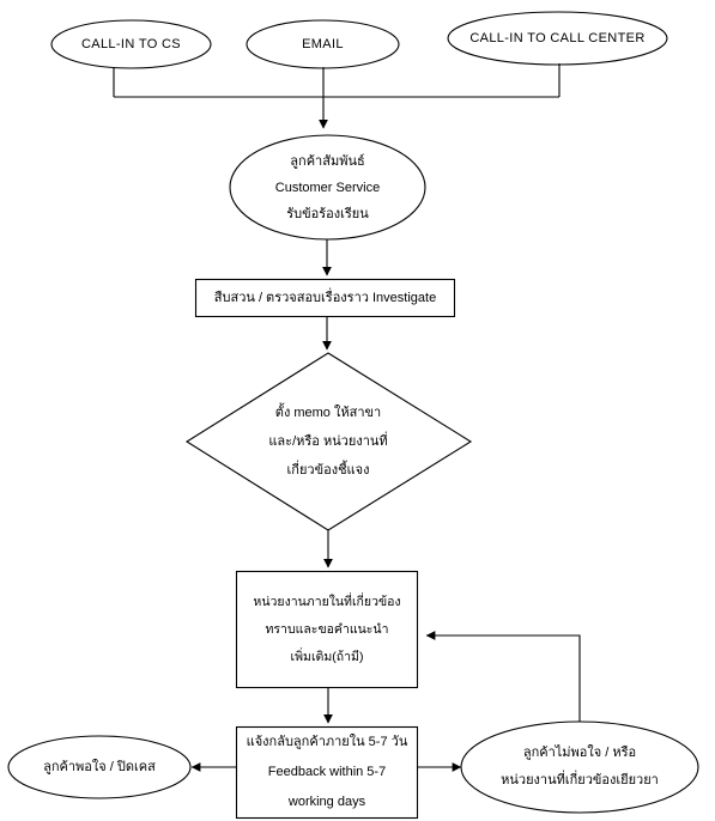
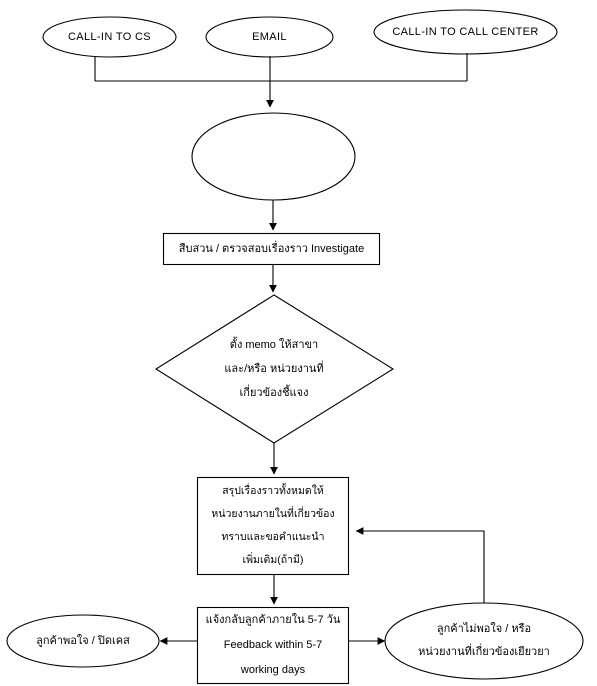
  CALL-IN TO CS
  EMAIL
  CALL-IN TO CALL CENTER
- ลูกค้าสัมพันธ์
- Customer Service
- รับข้อร้องเรียน
  สืบสวน / ตรวจสอบเรื่องราว Investigate
  ตั้ง memo ให้สาขา
  และ/หรือ หน่วยงานที่
  เกี่ยวข้องชี้แจง
+ สรุปเรื่องราวทั้งหมดให้
  หน่วยงานภายในที่เกี่ยวข้อง
  ทราบและขอคำแนะนำ
  เพิ่มเติม(ถ้ามี)
  แจ้งกลับลูกค้าภายใน 5-7 วัน
  Feedback within 5-7
  working days
  ลูกค้าพอใจ / ปิดเคส
  ลูกค้าไม่พอใจ / หรือ
  หน่วยงานที่เกี่ยวข้องเยียวยา
